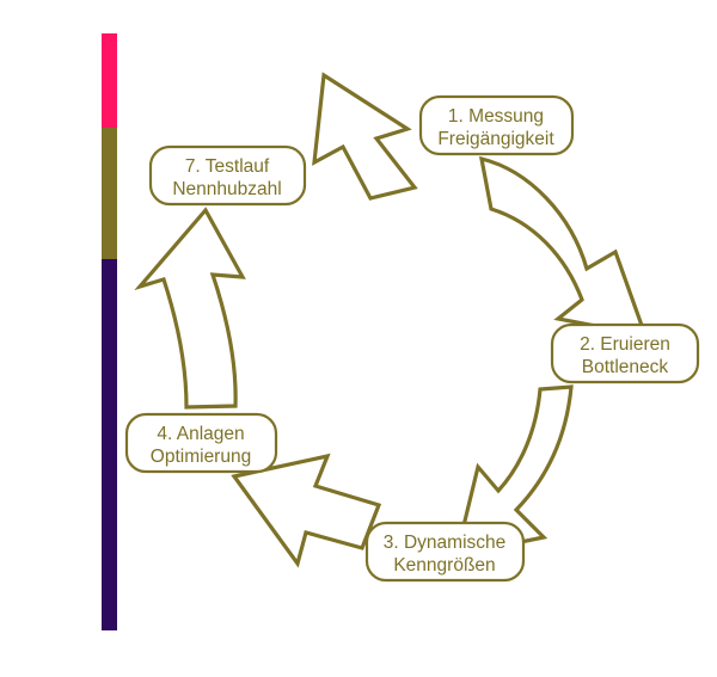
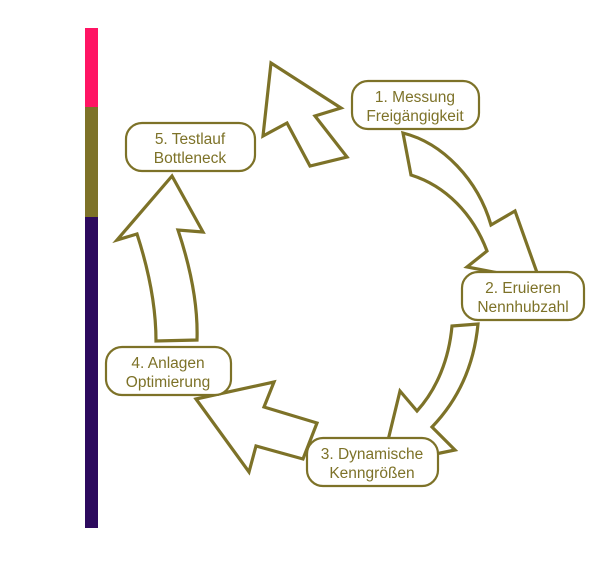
  1. Messung
  Freigängigkeit
  2. Eruieren
- Bottleneck
+ Nennhubzahl
  3. Dynamische
  Kenngrößen
  4. Anlagen
  Optimierung
- 7. Testlauf
+ 5. Testlauf
- Nennhubzahl
+ Bottleneck
